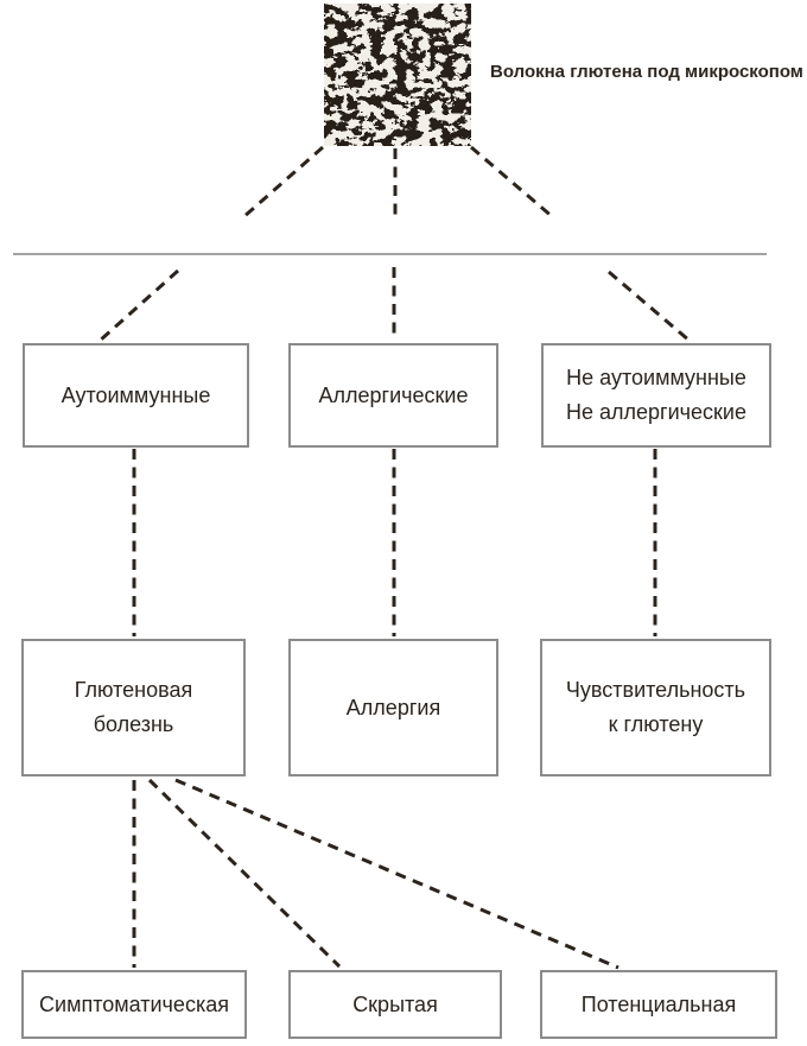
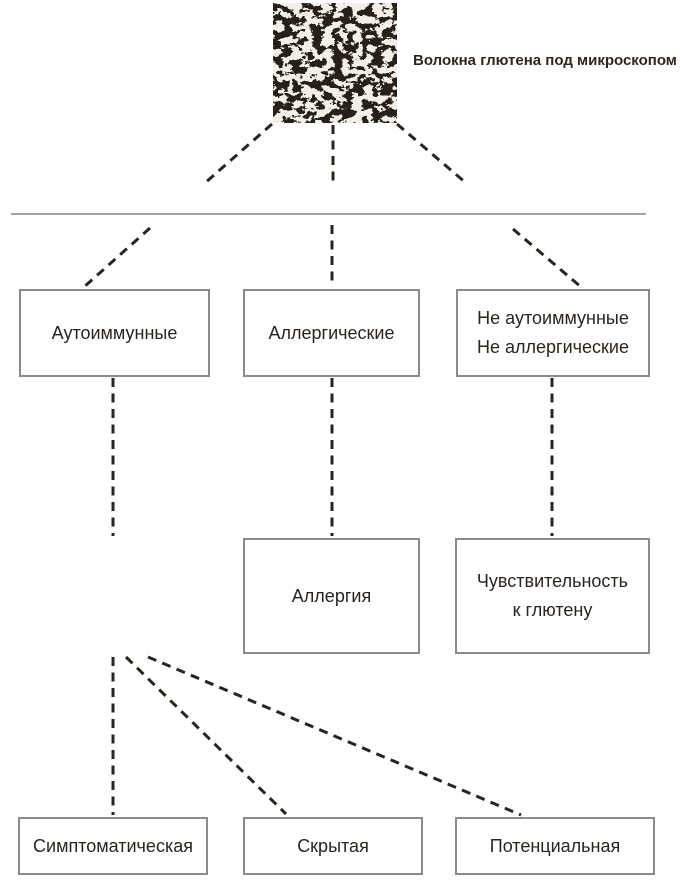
  Волокна глютена под микроскопом
  Аутоиммунные
  Аллергические
  Не аутоиммунные
  Не аллергические
- Глютеновая
- болезнь
  Аллергия
  Чувствительность
  к глютену
  Симптоматическая
  Скрытая
  Потенциальная
